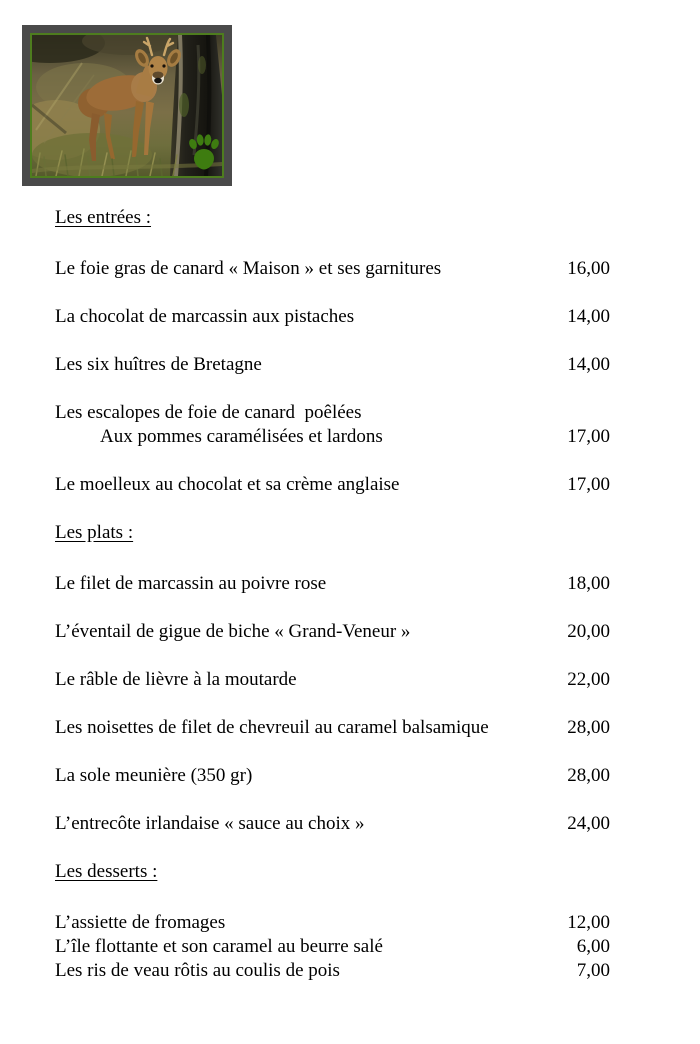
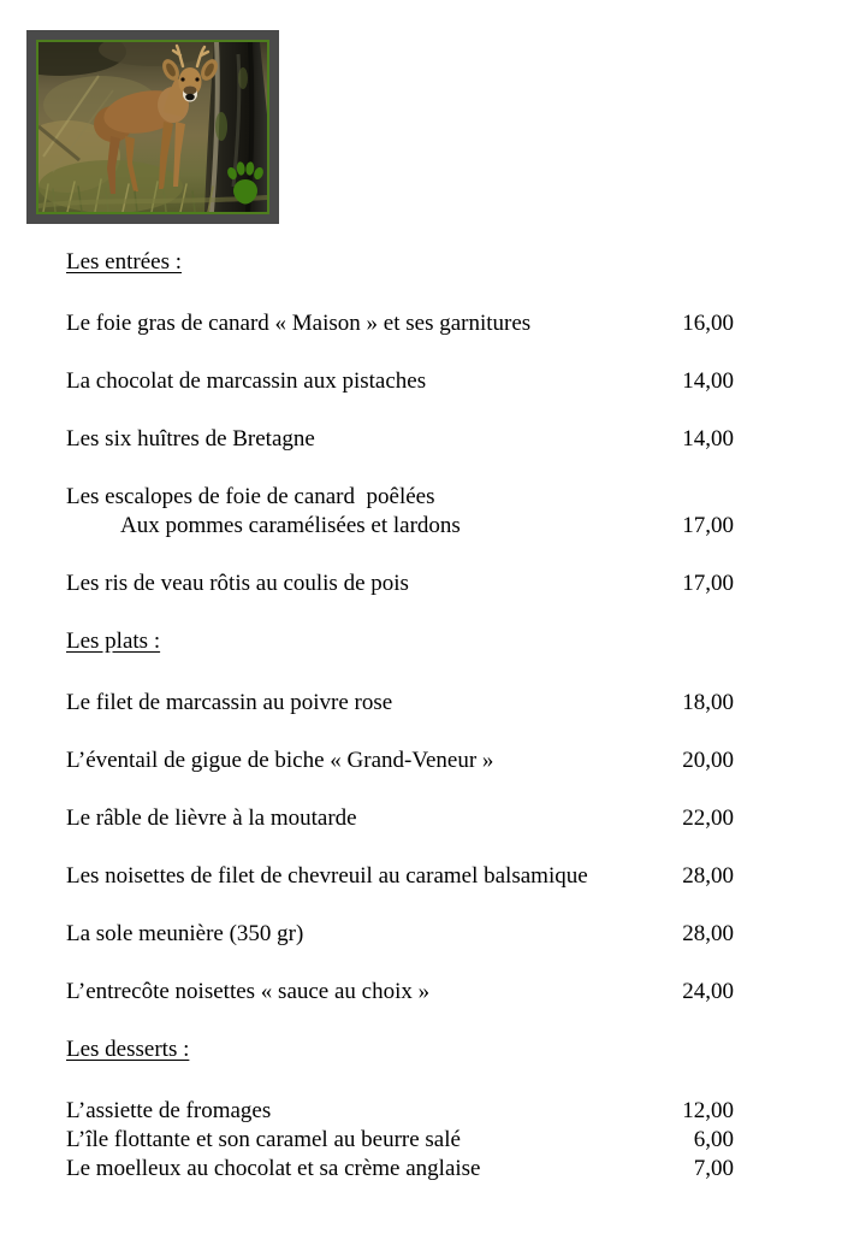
  Les entrées :
  Le foie gras de canard « Maison » et ses garnitures
  16,00
  La chocolat de marcassin aux pistaches
  14,00
  Les six huîtres de Bretagne
  14,00
  Les escalopes de foie de canard poêlées
  Aux pommes caramélisées et lardons
  17,00
- Le moelleux au chocolat et sa crème anglaise
+ Les ris de veau rôtis au coulis de pois
  17,00
  Les plats :
  Le filet de marcassin au poivre rose
  18,00
  L’éventail de gigue de biche « Grand-Veneur »
  20,00
  Le râble de lièvre à la moutarde
  22,00
  Les noisettes de filet de chevreuil au caramel balsamique
  28,00
  La sole meunière (350 gr)
  28,00
- L’entrecôte irlandaise « sauce au choix »
+ L’entrecôte noisettes « sauce au choix »
  24,00
  Les desserts :
  L’assiette de fromages
  12,00
  L’île flottante et son caramel au beurre salé
  6,00
- Les ris de veau rôtis au coulis de pois
+ Le moelleux au chocolat et sa crème anglaise
  7,00
